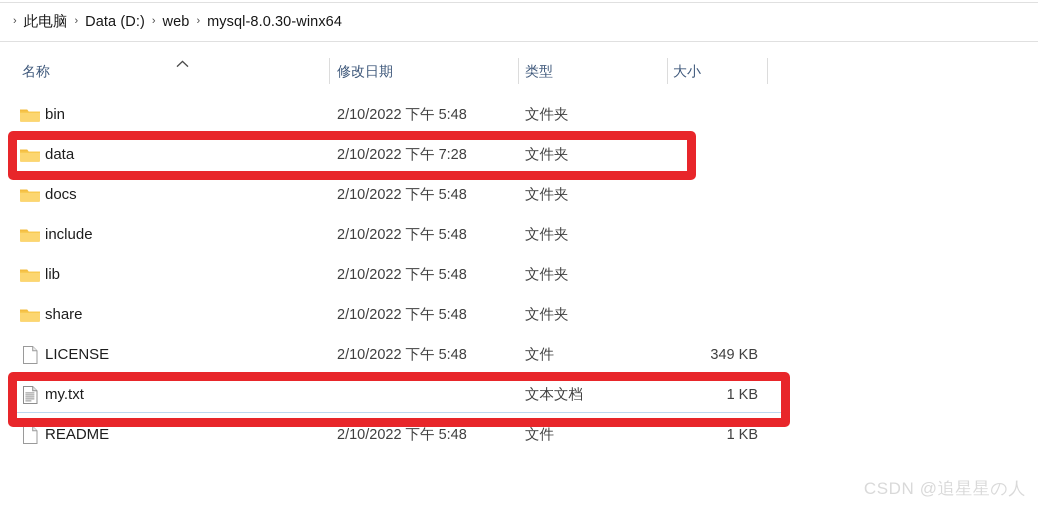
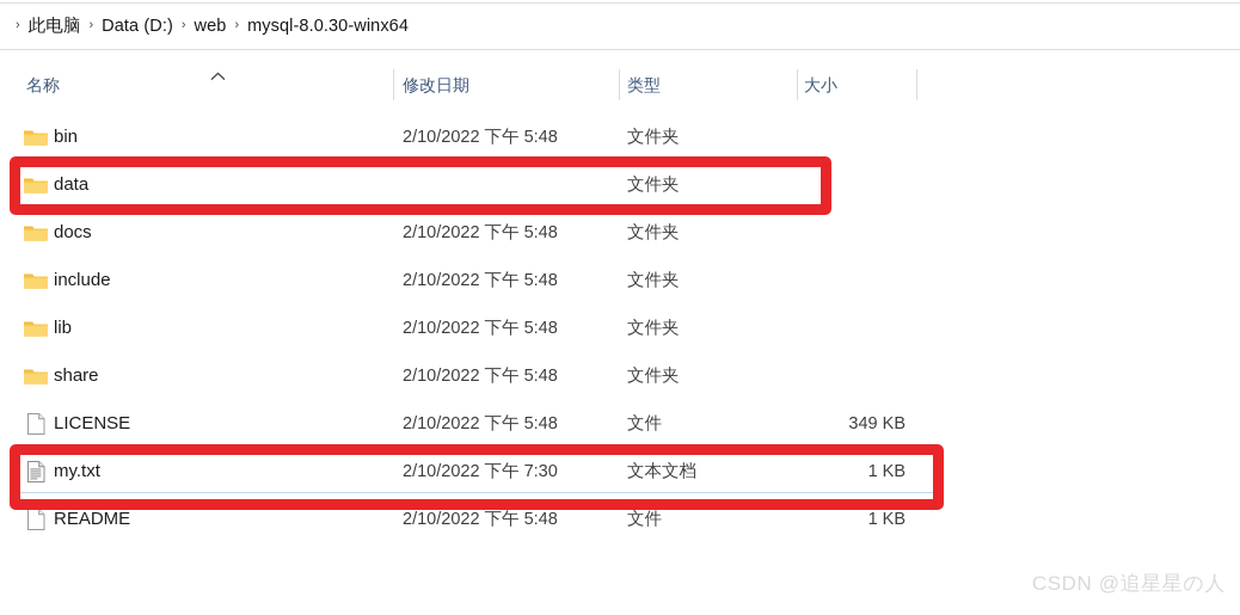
  ›
  此电脑
  ›
  Data (D:)
  ›
  web
  ›
  mysql-8.0.30-winx64
  名称
  修改日期
  类型
  大小
  bin
  2/10/2022 下午 5:48
  文件夹
  data
- 2/10/2022 下午 7:28
  文件夹
  docs
  2/10/2022 下午 5:48
  文件夹
  include
  2/10/2022 下午 5:48
  文件夹
  lib
  2/10/2022 下午 5:48
  文件夹
  share
  2/10/2022 下午 5:48
  文件夹
  LICENSE
  2/10/2022 下午 5:48
  文件
  349 KB
  my.txt
+ 2/10/2022 下午 7:30
  文本文档
  1 KB
  README
  2/10/2022 下午 5:48
  文件
  1 KB
  CSDN @追星星の人
